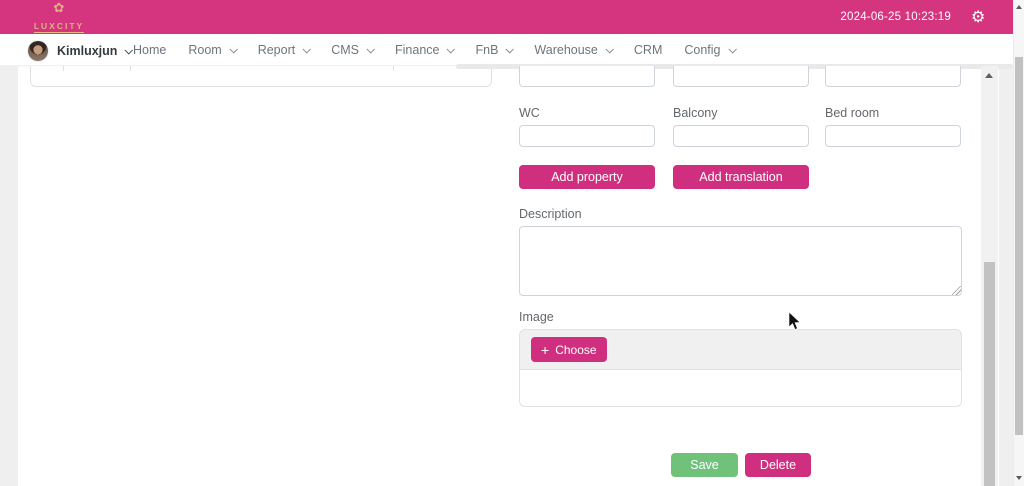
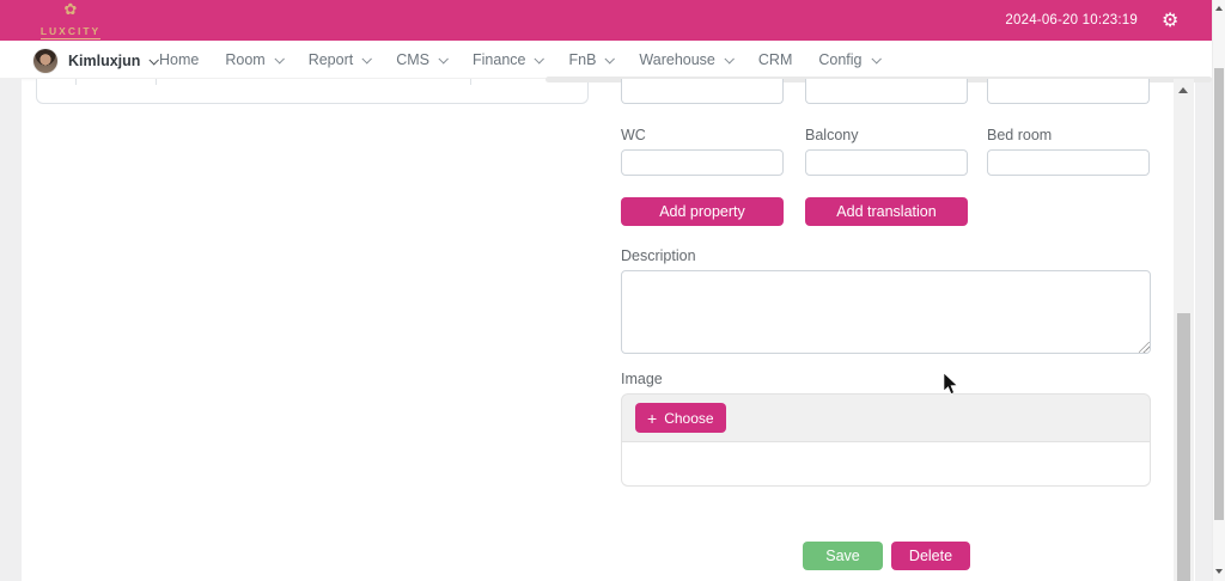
  ✿
  LUXCITY
- 2024-06-25 10:23:19
+ 2024-06-20 10:23:19
  ⚙
  Kimluxjun
  Home
  Room
  Report
  CMS
  Finance
  FnB
  Warehouse
  CRM
  Config
  WC
  Balcony
  Bed room
  Add property
  Add translation
  Description
  Image
  +
  Choose
  Save
  Delete
